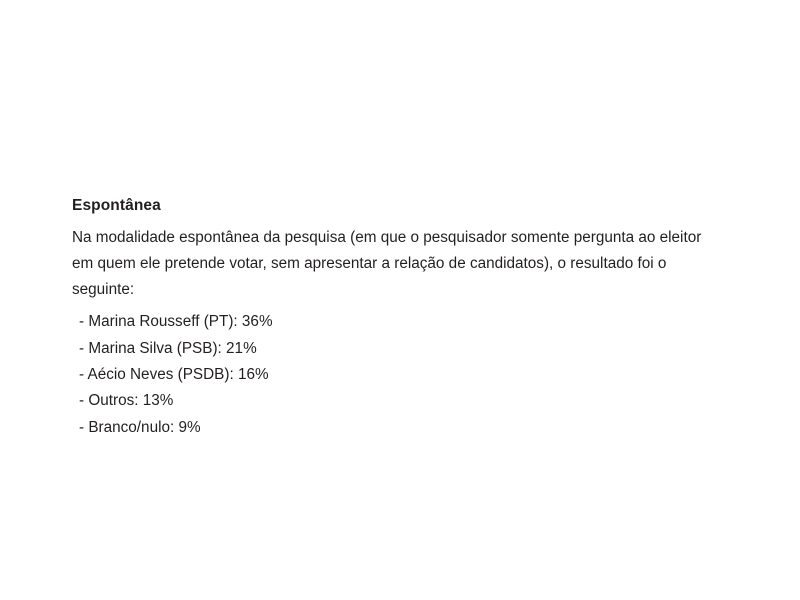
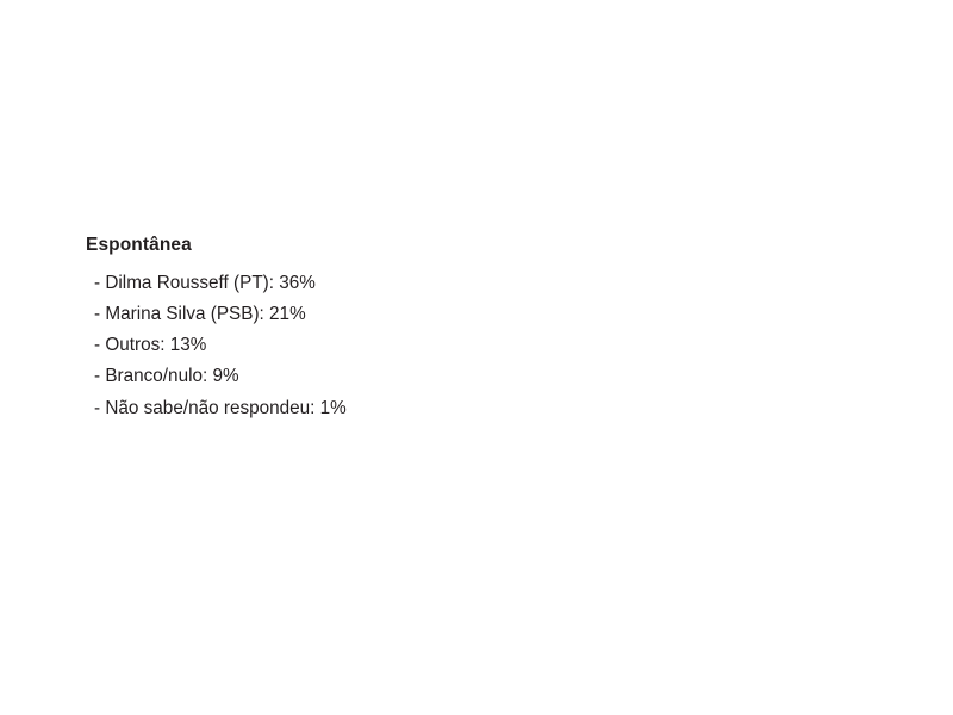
  Espontânea
- Na modalidade espontânea da pesquisa (em que o pesquisador somente pergunta ao eleitor em quem ele pretende votar, sem apresentar a relação de candidatos), o resultado foi o seguinte:
- - Marina Rousseff (PT): 36%
+ - Dilma Rousseff (PT): 36%
  - Marina Silva (PSB): 21%
- - Aécio Neves (PSDB): 16%
  - Outros: 13%
  - Branco/nulo: 9%
+ - Não sabe/não respondeu: 1%
